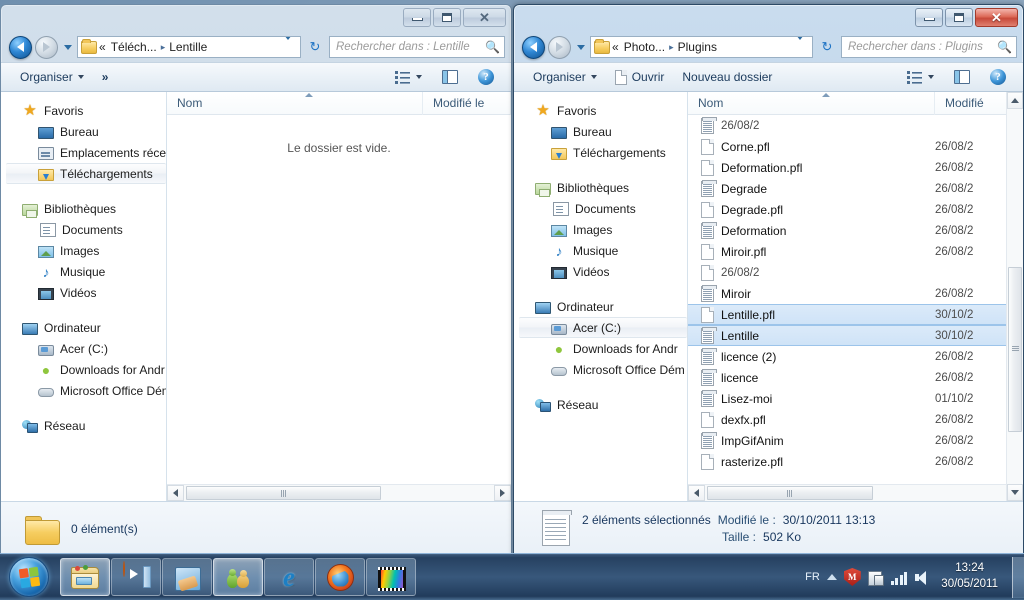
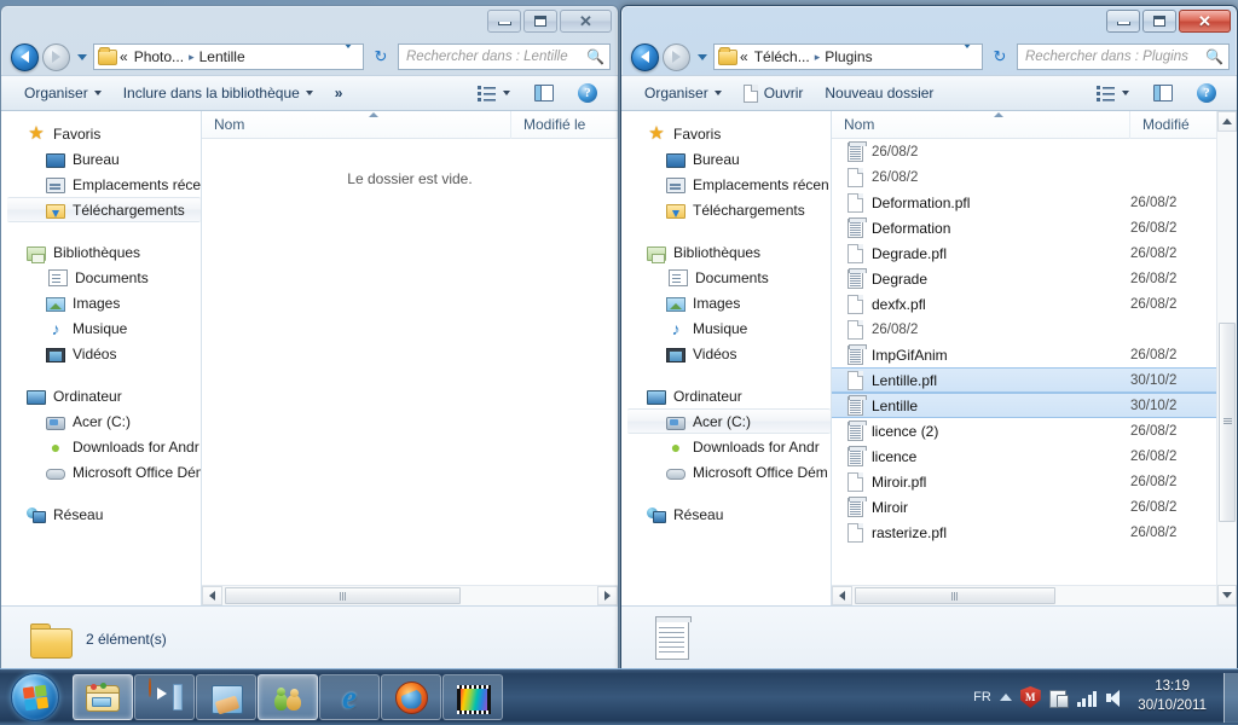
  ✕
  «
- Téléch...
+ Photo...
  ▸
  Lentille
  ↻
  Rechercher dans : Lentille
  🔍
  Organiser
+ Inclure dans la bibliothèque
  »
  ?
  ★
  Favoris
  Bureau
  Emplacements réce
  Téléchargements
  Bibliothèques
  Documents
  Images
  ♪
  Musique
  Vidéos
  Ordinateur
  Acer (C:)
  ●
  Downloads for Andr
  Microsoft Office Dé
  Réseau
  Nom
  Modifié le
  Le dossier est vide.
- 0 élément(s)
+ 2 élément(s)
  ✕
  «
- Photo...
+ Téléch...
  ▸
  Plugins
  ↻
  Rechercher dans : Plugins
  🔍
  Organiser
  Ouvrir
  Nouveau dossier
  ?
  ★
  Favoris
  Bureau
+ Emplacements récen
  Téléchargements
  Bibliothèques
  Documents
  Images
  ♪
  Musique
  Vidéos
  Ordinateur
  Acer (C:)
  ●
  Downloads for Andr
  Microsoft Office Dém
  Réseau
  Nom
  Modifié
  26/08/2
- Corne.pfl
  26/08/2
  Deformation.pfl
  26/08/2
- Degrade
+ Deformation
  26/08/2
  Degrade.pfl
  26/08/2
- Deformation
+ Degrade
  26/08/2
- Miroir.pfl
+ dexfx.pfl
  26/08/2
  26/08/2
- Miroir
+ ImpGifAnim
  26/08/2
  Lentille.pfl
  30/10/2
  Lentille
  30/10/2
  licence (2)
  26/08/2
  licence
  26/08/2
- Lisez-moi
- 01/10/2
- dexfx.pfl
+ Miroir.pfl
  26/08/2
- ImpGifAnim
+ Miroir
  26/08/2
  rasterize.pfl
  26/08/2
- 2 éléments sélectionnés
- Modifié le :
- 30/10/2011 13:13
- Taille :
- 502 Ko
  e
  FR
  M
- 13:24
+ 13:19
- 30/05/2011
+ 30/10/2011
